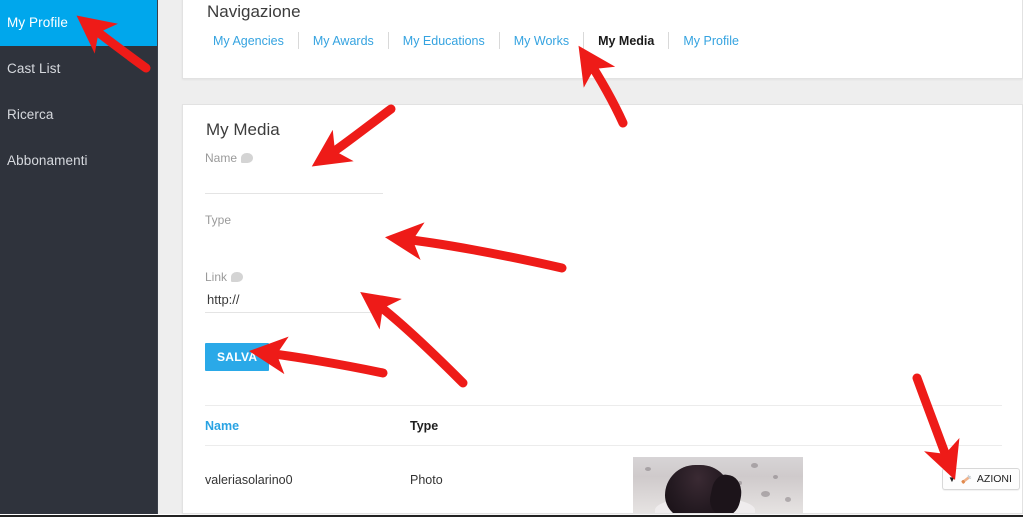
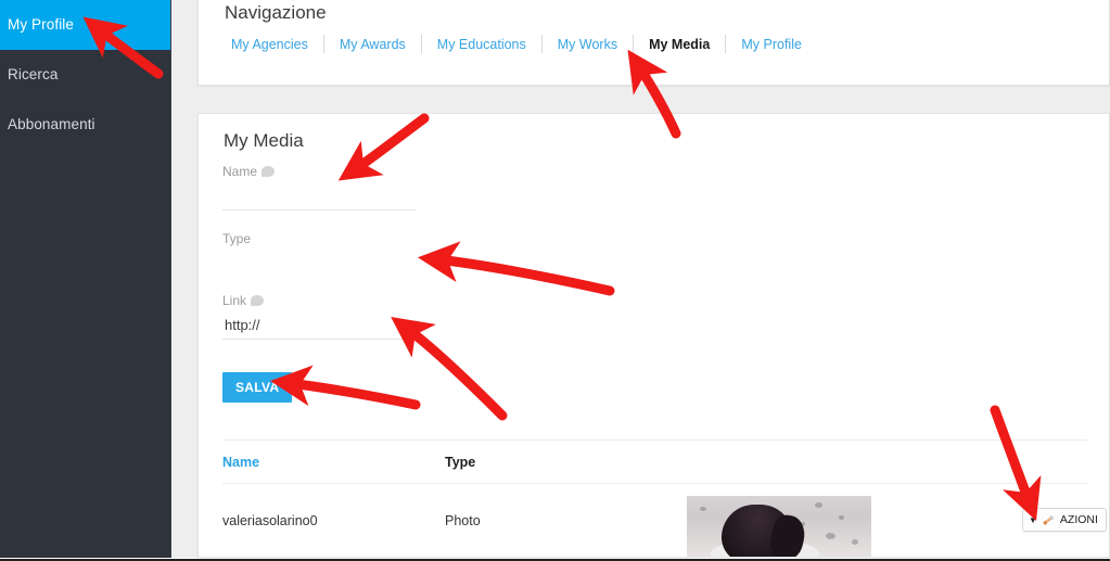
  My Profile
- Cast List
  Ricerca
  Abbonamenti
  Navigazione
  My Agencies
  My Awards
  My Educations
  My Works
  My Media
  My Profile
  My Media
  Name
  Type
  Link
  http://
  SALVA
  Name
  Type
  valeriasolarino0
  Photo
  ▼
  AZIONI
